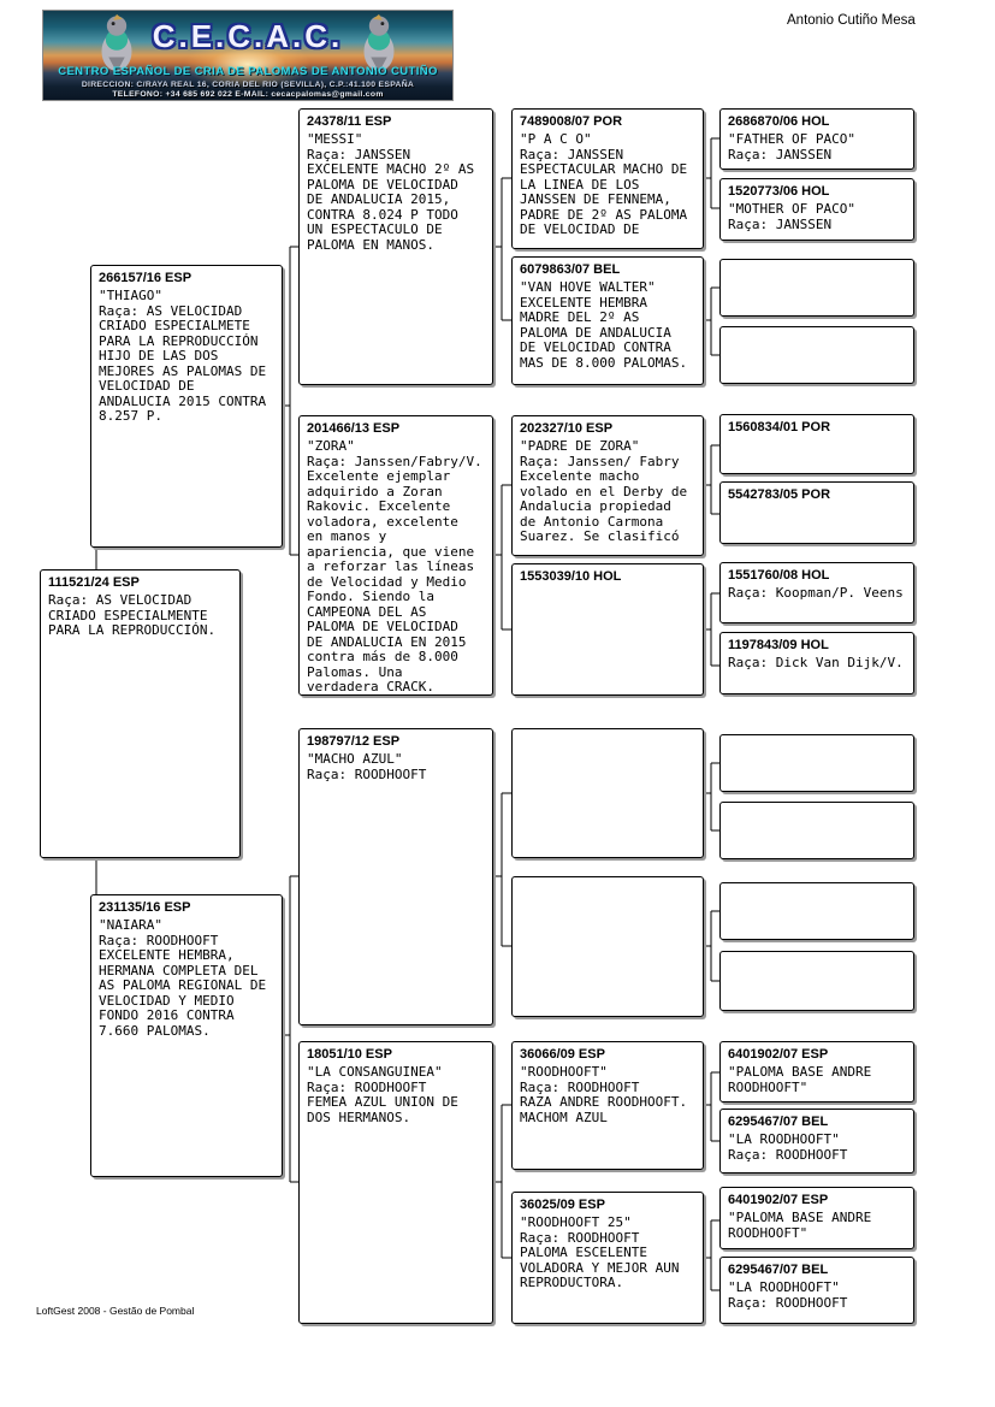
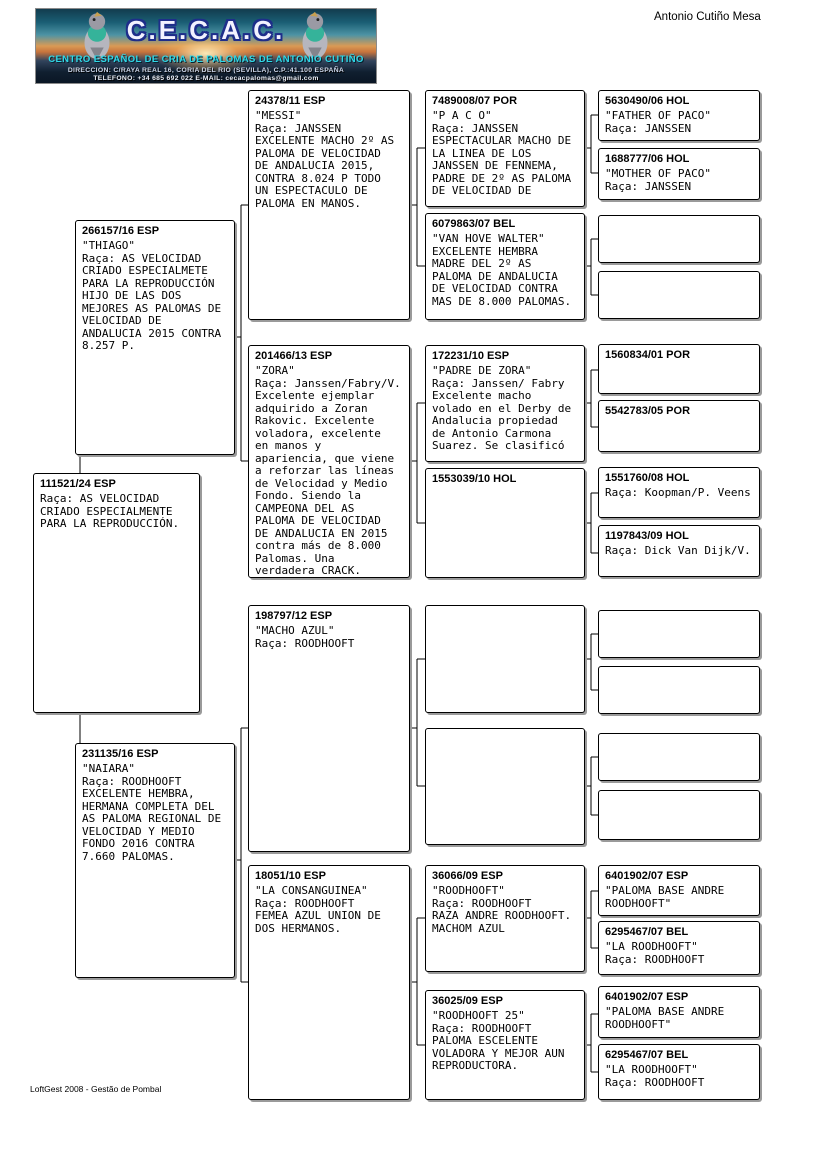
  C.E.C.A.C.
  CENTRO ESPAÑOL DE CRIA DE PALOMAS DE ANTONIO CUTIÑO
  Antonio Cutiño Mesa
  111521/24 ESP
  Raça: AS VELOCIDAD
  CRIADO ESPECIALMENTE
  PARA LA REPRODUCCIÓN.
  266157/16 ESP
  "THIAGO"
  Raça: AS VELOCIDAD
  CRIADO ESPECIALMETE
  PARA LA REPRODUCCIÓN
  HIJO DE LAS DOS
  MEJORES AS PALOMAS DE
  VELOCIDAD DE
  ANDALUCIA 2015 CONTRA
  8.257 P.
  231135/16 ESP
  "NAIARA"
  Raça: ROODHOOFT
  EXCELENTE HEMBRA,
  HERMANA COMPLETA DEL
  AS PALOMA REGIONAL DE
  VELOCIDAD Y MEDIO
  FONDO 2016 CONTRA
  7.660 PALOMAS.
  24378/11 ESP
  "MESSI"
  Raça: JANSSEN
  EXCELENTE MACHO 2º AS
  PALOMA DE VELOCIDAD
  DE ANDALUCIA 2015,
  CONTRA 8.024 P TODO
  UN ESPECTACULO DE
  PALOMA EN MANOS.
  201466/13 ESP
  "ZORA"
  Raça: Janssen/Fabry/V.
  Excelente ejemplar
  adquirido a Zoran
  Rakovic. Excelente
  voladora, excelente
  en manos y
  apariencia, que viene
  a reforzar las líneas
  de Velocidad y Medio
  Fondo. Siendo la
  CAMPEONA DEL AS
  PALOMA DE VELOCIDAD
  DE ANDALUCIA EN 2015
  contra más de 8.000
  Palomas. Una
  verdadera CRACK.
  198797/12 ESP
  "MACHO AZUL"
  Raça: ROODHOOFT
  18051/10 ESP
  "LA CONSANGUINEA"
  Raça: ROODHOOFT
  FEMEA AZUL UNION DE
  DOS HERMANOS.
  7489008/07 POR
  "P A C O"
  Raça: JANSSEN
  ESPECTACULAR MACHO DE
  LA LINEA DE LOS
  JANSSEN DE FENNEMA,
  PADRE DE 2º AS PALOMA
  DE VELOCIDAD DE
  6079863/07 BEL
  "VAN HOVE WALTER"
  EXCELENTE HEMBRA
  MADRE DEL 2º AS
  PALOMA DE ANDALUCIA
  DE VELOCIDAD CONTRA
  MAS DE 8.000 PALOMAS.
- 202327/10 ESP
+ 172231/10 ESP
  "PADRE DE ZORA"
  Raça: Janssen/ Fabry
  Excelente macho
  volado en el Derby de
  Andalucia propiedad
  de Antonio Carmona
  Suarez. Se clasificó
  1553039/10 HOL
  36066/09 ESP
  "ROODHOOFT"
  Raça: ROODHOOFT
  RAZA ANDRE ROODHOOFT.
  MACHOM AZUL
  36025/09 ESP
  "ROODHOOFT 25"
  Raça: ROODHOOFT
  PALOMA ESCELENTE
  VOLADORA Y MEJOR AUN
  REPRODUCTORA.
- 2686870/06 HOL
+ 5630490/06 HOL
  "FATHER OF PACO"
  Raça: JANSSEN
- 1520773/06 HOL
+ 1688777/06 HOL
  "MOTHER OF PACO"
  Raça: JANSSEN
  1560834/01 POR
  5542783/05 POR
  1551760/08 HOL
  Raça: Koopman/P. Veens
  1197843/09 HOL
  Raça: Dick Van Dijk/V.
  6401902/07 ESP
  "PALOMA BASE ANDRE
  ROODHOOFT"
  6295467/07 BEL
  "LA ROODHOOFT"
  Raça: ROODHOOFT
  6401902/07 ESP
  "PALOMA BASE ANDRE
  ROODHOOFT"
  6295467/07 BEL
  "LA ROODHOOFT"
  Raça: ROODHOOFT
  LoftGest 2008 - Gestão de Pombal
